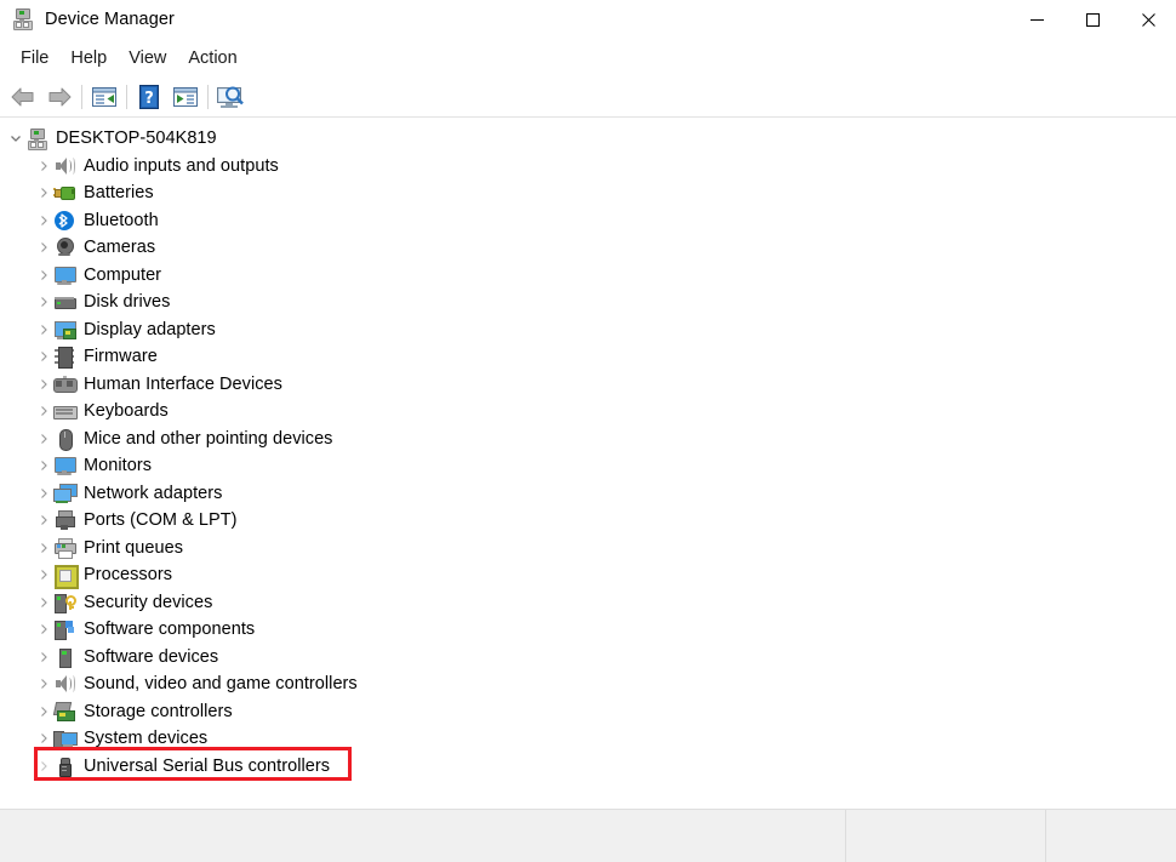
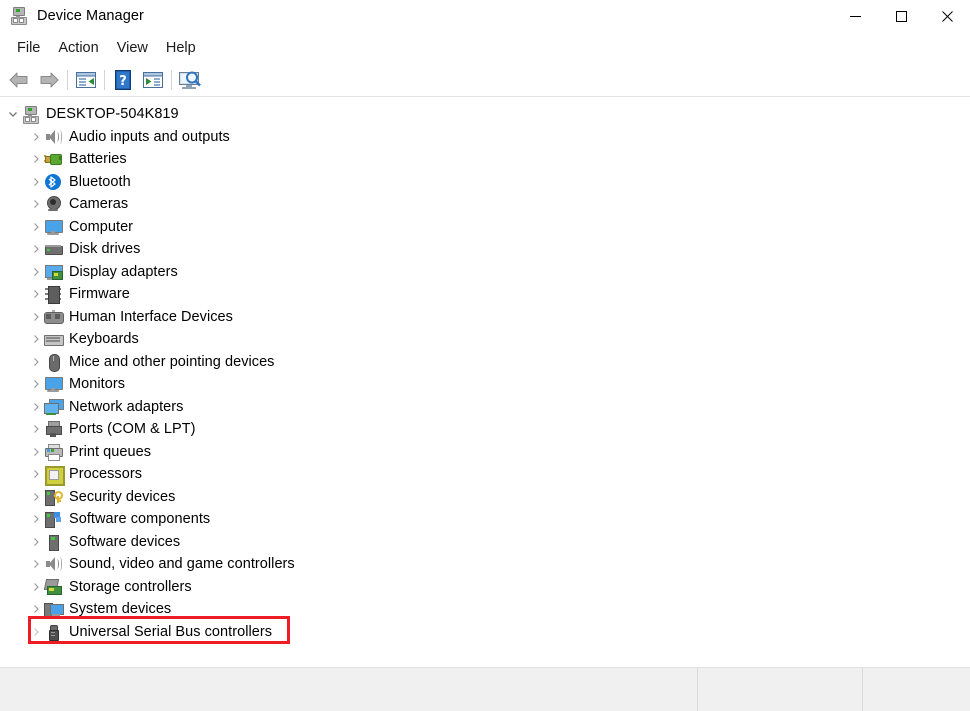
  Device Manager
  File
- Help
+ Action
  View
- Action
+ Help
  ?
  DESKTOP-504K819
  Audio inputs and outputs
  Batteries
  Bluetooth
  Cameras
  Computer
  Disk drives
  Display adapters
  Firmware
  Human Interface Devices
  Keyboards
  Mice and other pointing devices
  Monitors
  Network adapters
  Ports (COM & LPT)
  Print queues
  Processors
  Security devices
  Software components
  Software devices
  Sound, video and game controllers
  Storage controllers
  System devices
  Universal Serial Bus controllers
